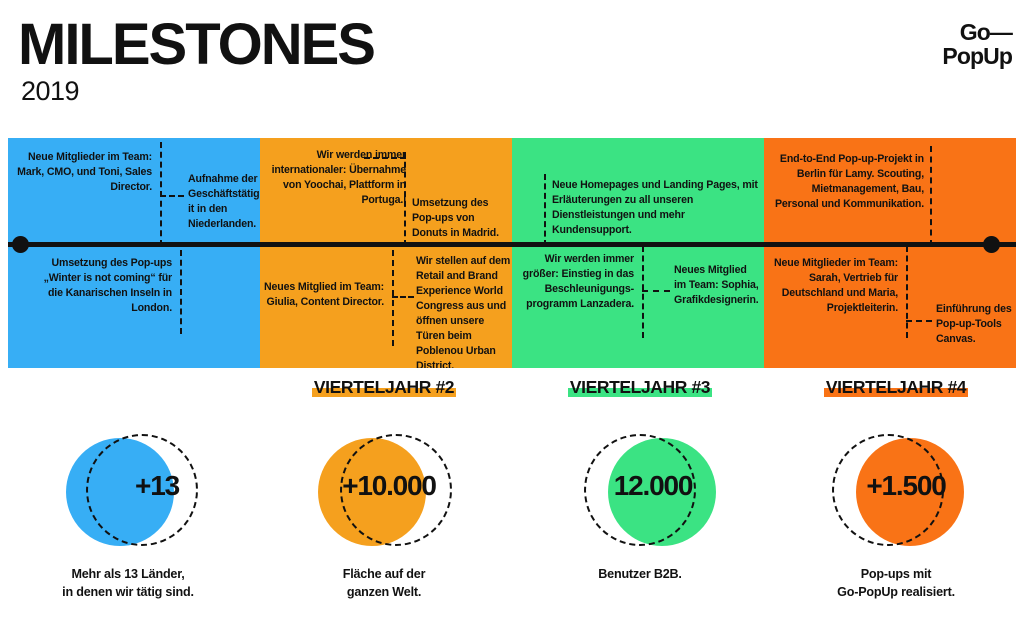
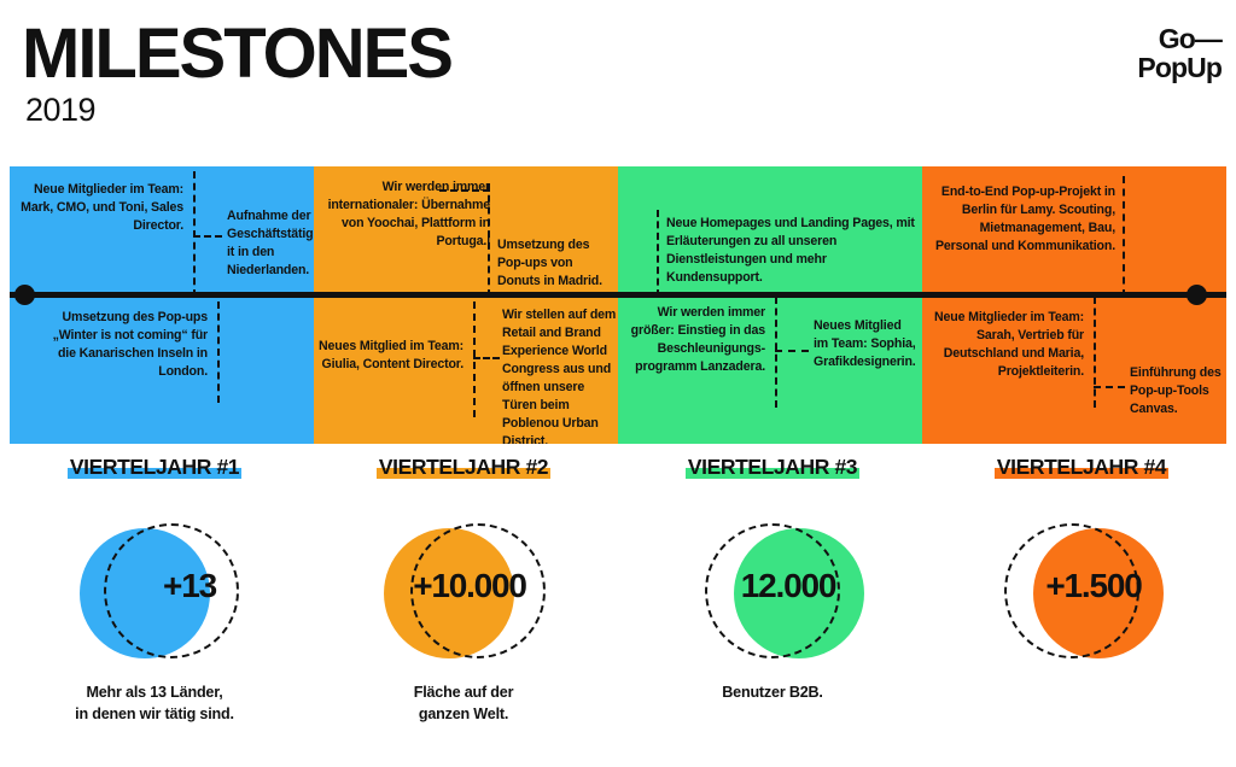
  MILESTONES
  2019
  Go—
  PopUp
  Neue Mitglieder im Team: Mark, CMO, und Toni, Sales Director.
  Aufnahme der Geschäftstätig it in den Niederlanden.
  Umsetzung des Pop-ups „Winter is not coming“ für die Kanarischen Inseln in London.
  Wir werden immer internationaler: Übernahme von Yoochai, Plattform in Portuga.l
  Umsetzung des Pop-ups von Donuts in Madrid.
  Neues Mitglied im Team: Giulia, Content Director.
  Wir stellen auf dem Retail and Brand Experience World Congress aus und öffnen unsere Türen beim Poblenou Urban District.
  Neue Homepages und Landing Pages, mit Erläuterungen zu all unseren Dienstleistungen und mehr Kundensupport.
  Wir werden immer größer: Einstieg in das Beschleunigungs- programm Lanzadera.
  Neues Mitglied im Team: Sophia, Grafikdesignerin.
  End-to-End Pop-up-Projekt in Berlin für Lamy. Scouting, Mietmanagement, Bau, Personal und Kommunikation.
  Neue Mitglieder im Team: Sarah, Vertrieb für Deutschland und Maria, Projektleiterin.
  Einführung des Pop-up-Tools Canvas.
+ VIERTELJAHR #1
  VIERTELJAHR #2
  VIERTELJAHR #3
  VIERTELJAHR #4
  +13
  Mehr als 13 Länder,
  in denen wir tätig sind.
  +10.000
  Fläche auf der
  ganzen Welt.
  12.000
  Benutzer B2B.
  +1.500
- Pop-ups mit
- Go-PopUp realisiert.
